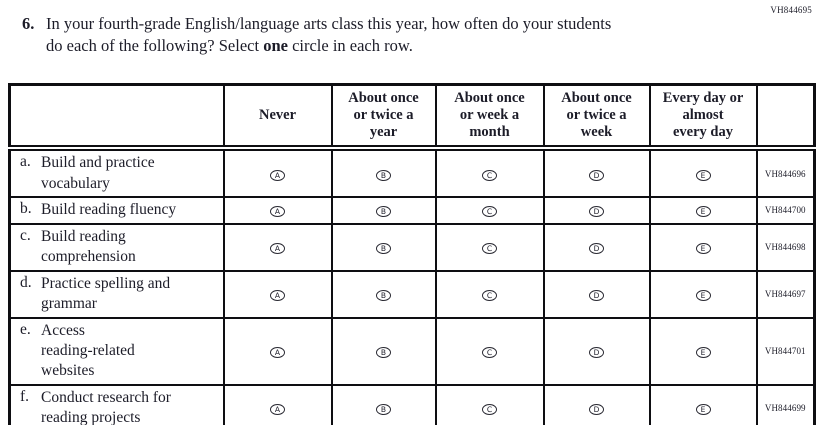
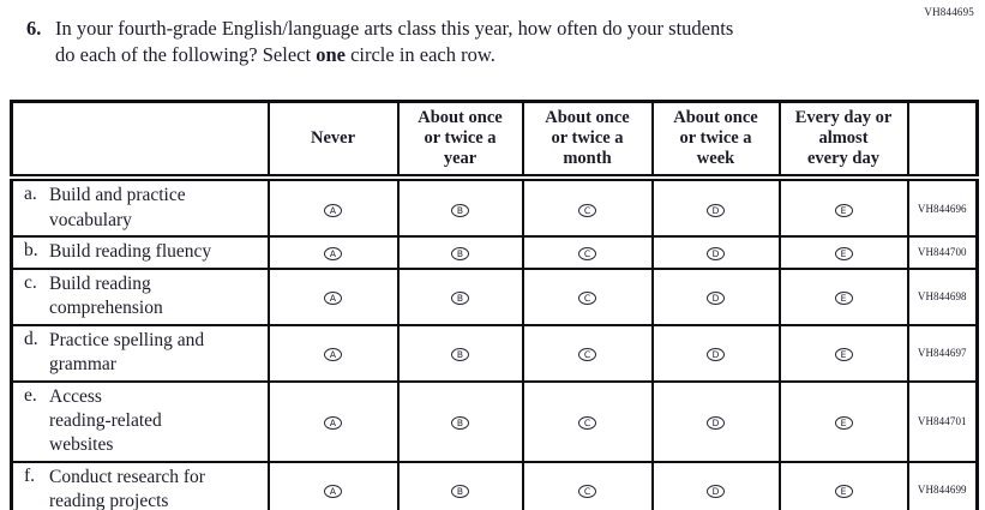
  VH844695
  6.
  In your fourth-grade English/language arts class this year, how often do your students
  do each of the following? Select one circle in each row.
- 	Never	About once or twice a year	About once or week a month	About once or twice a week	Every day or almost every day
+ 	Never	About once or twice a year	About once or twice a month	About once or twice a week	Every day or almost every day
  a. Build and practice vocabulary	A	B	C	D	E	VH844696
  b. Build reading fluency	A	B	C	D	E	VH844700
  c. Build reading comprehension	A	B	C	D	E	VH844698
  d. Practice spelling and grammar	A	B	C	D	E	VH844697
  e. Access reading-related websites	A	B	C	D	E	VH844701
  f. Conduct research for reading projects	A	B	C	D	E	VH844699
